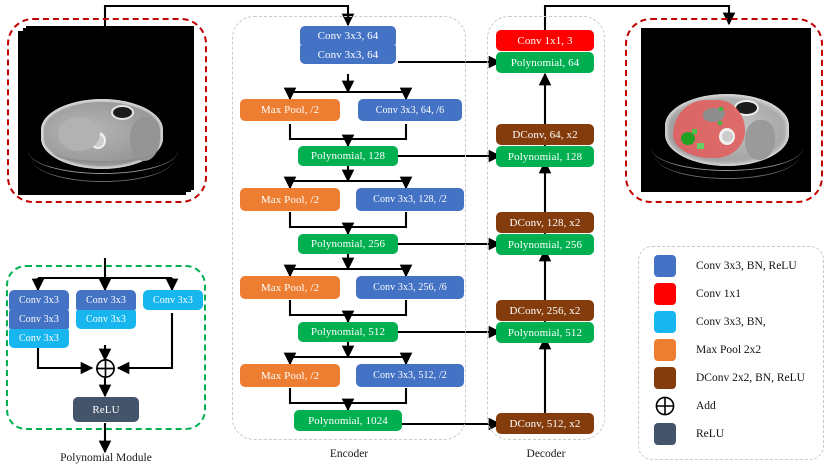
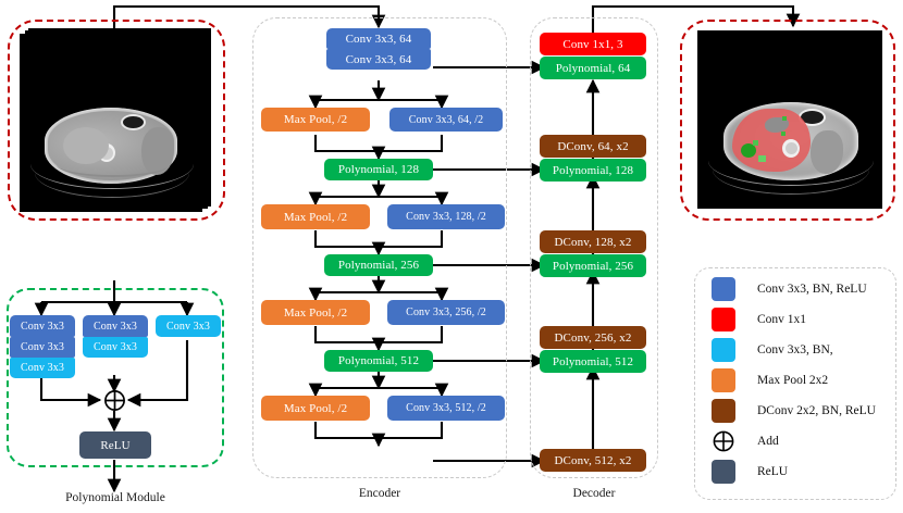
  Encoder
  Decoder
  Polynomial Module
  Conv 3x3, 64
  Conv 3x3, 64
  Max Pool, /2
- Conv 3x3, 64, /6
+ Conv 3x3, 64, /2
  Polynomial, 128
  Max Pool, /2
  Conv 3x3, 128, /2
  Polynomial, 256
  Max Pool, /2
- Conv 3x3, 256, /6
+ Conv 3x3, 256, /2
  Polynomial, 512
  Max Pool, /2
  Conv 3x3, 512, /2
- Polynomial, 1024
  Conv 1x1, 3
  Polynomial, 64
  DConv, 64, x2
  Polynomial, 128
  DConv, 128, x2
  Polynomial, 256
  DConv, 256, x2
  Polynomial, 512
  DConv, 512, x2
  Conv 3x3
  Conv 3x3
  Conv 3x3
  Conv 3x3
  Conv 3x3
  Conv 3x3
  ReLU
  Conv 3x3, BN, ReLU
  Conv 1x1
  Conv 3x3, BN,
  Max Pool 2x2
  DConv 2x2, BN, ReLU
  Add
  ReLU
